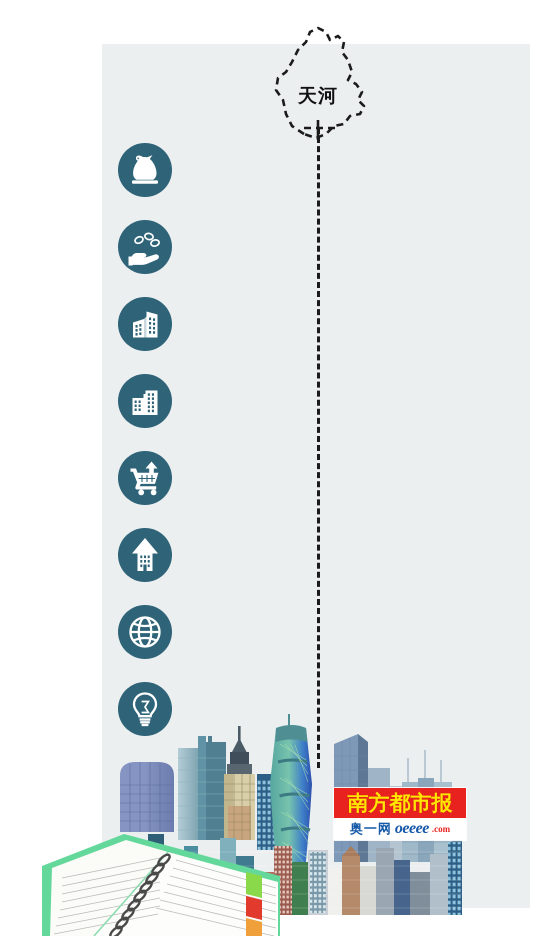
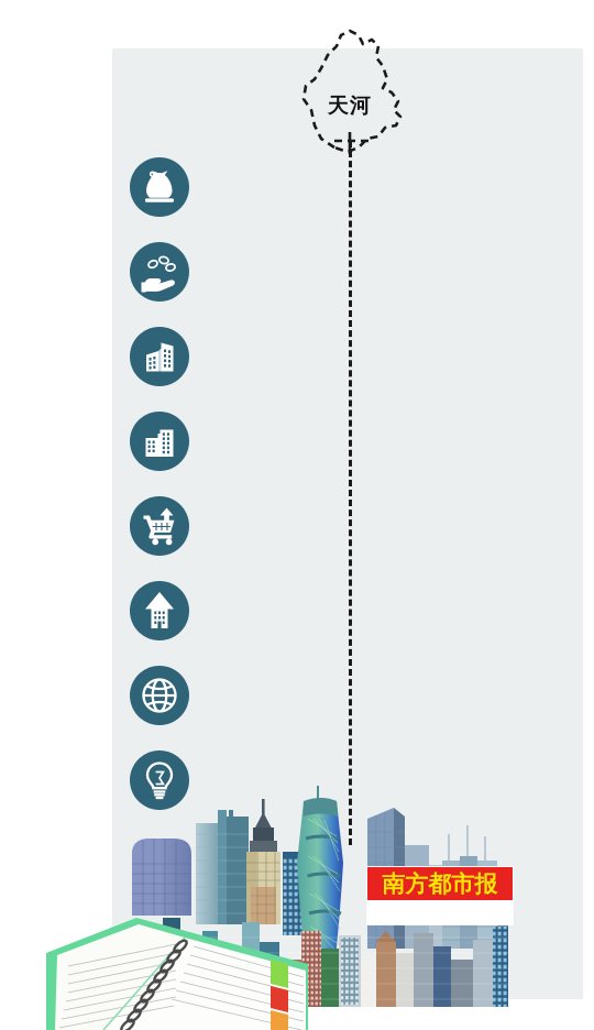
  天河
  南方都市报
- 奥一网
- oeeee
- .com
